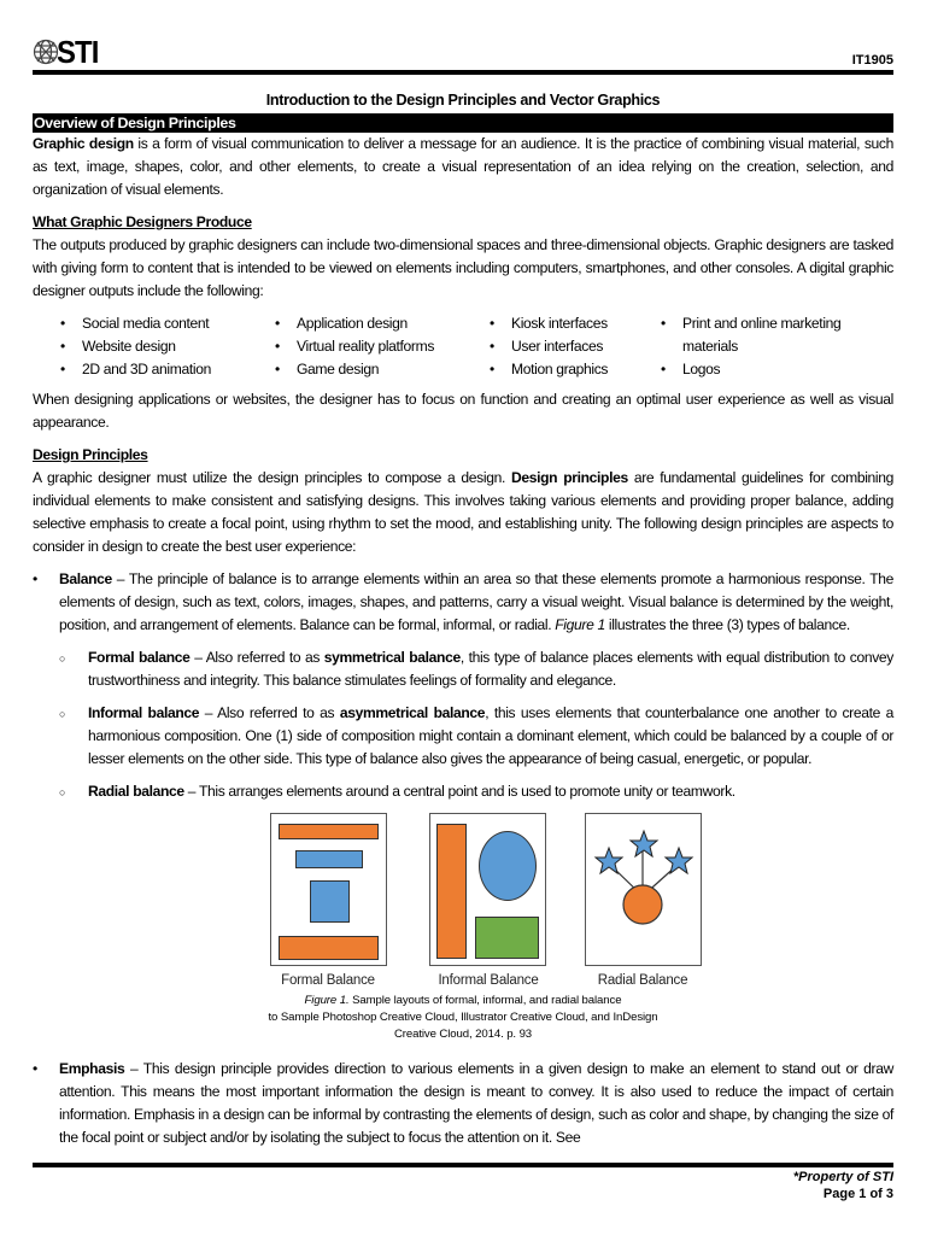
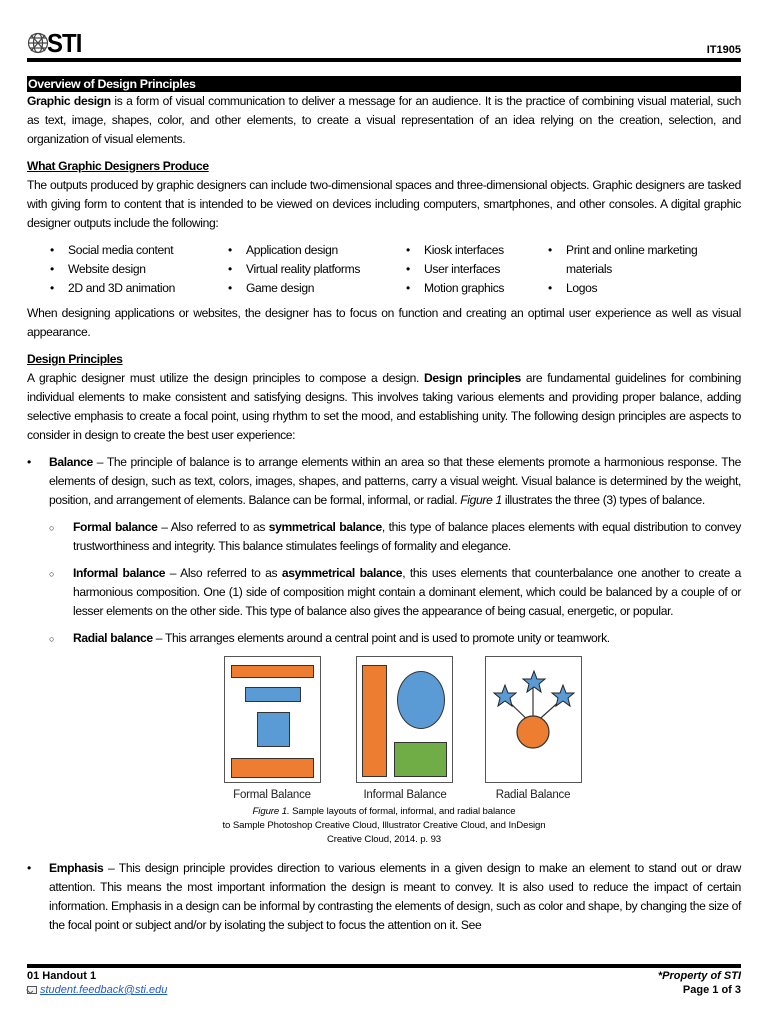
  STI
  IT1905
- Introduction to the Design Principles and Vector Graphics
  Overview of Design Principles
  Graphic design is a form of visual communication to deliver a message for an audience. It is the practice of combining visual material, such as text, image, shapes, color, and other elements, to create a visual representation of an idea relying on the creation, selection, and organization of visual elements.
  What Graphic Designers Produce
- The outputs produced by graphic designers can include two-dimensional spaces and three-dimensional objects. Graphic designers are tasked with giving form to content that is intended to be viewed on elements including computers, smartphones, and other consoles. A digital graphic designer outputs include the following:
+ The outputs produced by graphic designers can include two-dimensional spaces and three-dimensional objects. Graphic designers are tasked with giving form to content that is intended to be viewed on devices including computers, smartphones, and other consoles. A digital graphic designer outputs include the following:
  Social media content
  Website design
  2D and 3D animation
  Application design
  Virtual reality platforms
  Game design
  Kiosk interfaces
  User interfaces
  Motion graphics
  Print and online marketing materials
  Logos
  When designing applications or websites, the designer has to focus on function and creating an optimal user experience as well as visual appearance.
  Design Principles
  A graphic designer must utilize the design principles to compose a design. Design principles are fundamental guidelines for combining individual elements to make consistent and satisfying designs. This involves taking various elements and providing proper balance, adding selective emphasis to create a focal point, using rhythm to set the mood, and establishing unity. The following design principles are aspects to consider in design to create the best user experience:
  Balance – The principle of balance is to arrange elements within an area so that these elements promote a harmonious response. The elements of design, such as text, colors, images, shapes, and patterns, carry a visual weight. Visual balance is determined by the weight, position, and arrangement of elements. Balance can be formal, informal, or radial. Figure 1 illustrates the three (3) types of balance.
  Formal balance – Also referred to as symmetrical balance, this type of balance places elements with equal distribution to convey trustworthiness and integrity. This balance stimulates feelings of formality and elegance.
  Informal balance – Also referred to as asymmetrical balance, this uses elements that counterbalance one another to create a harmonious composition. One (1) side of composition might contain a dominant element, which could be balanced by a couple of or lesser elements on the other side. This type of balance also gives the appearance of being casual, energetic, or popular.
  Radial balance – This arranges elements around a central point and is used to promote unity or teamwork.
  Formal Balance
  Informal Balance
  Radial Balance
  Figure 1. Sample layouts of formal, informal, and radial balance
  to Sample Photoshop Creative Cloud, Illustrator Creative Cloud, and InDesign
  Creative Cloud, 2014. p. 93
  Emphasis – This design principle provides direction to various elements in a given design to make an element to stand out or draw attention. This means the most important information the design is meant to convey. It is also used to reduce the impact of certain information. Emphasis in a design can be informal by contrasting the elements of design, such as color and shape, by changing the size of the focal point or subject and/or by isolating the subject to focus the attention on it. See
+ 01 Handout 1
+ student.feedback@sti.edu
  *Property of STI
  Page 1 of 3
